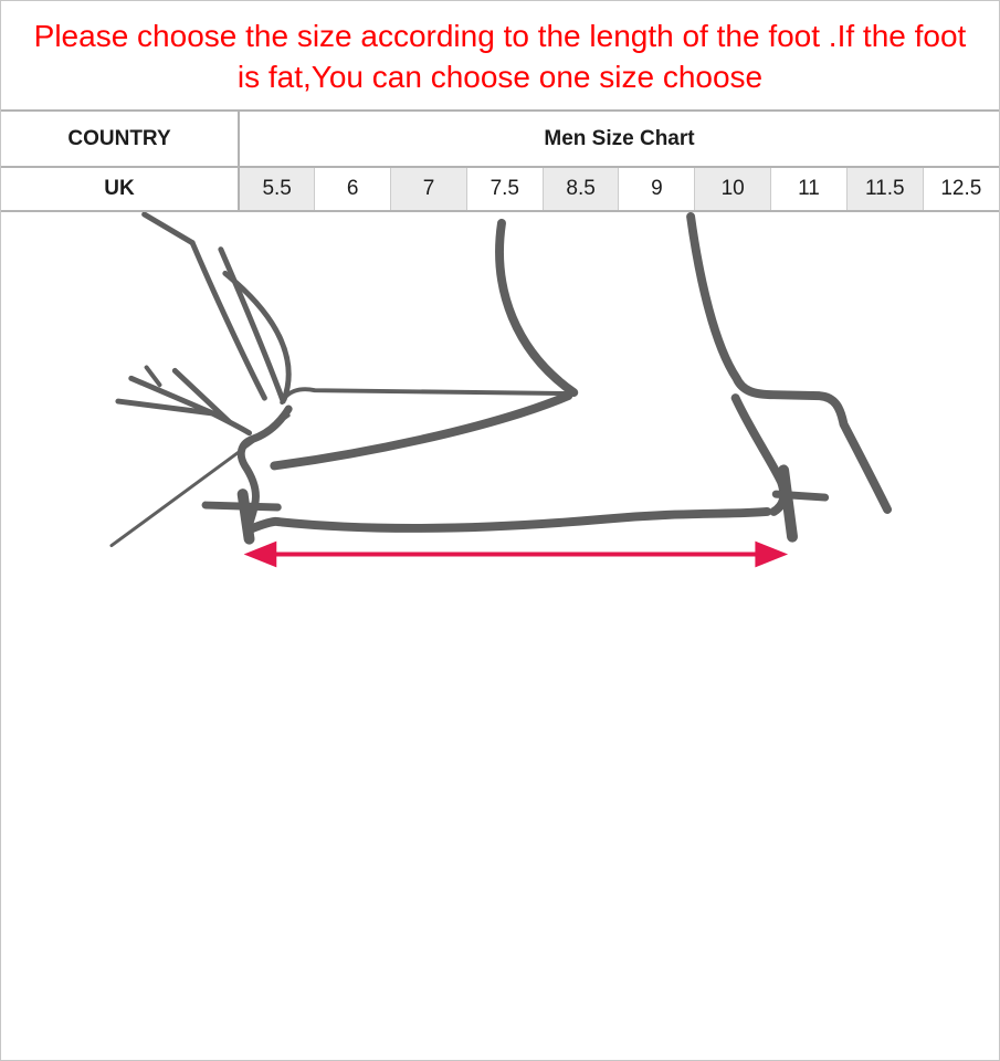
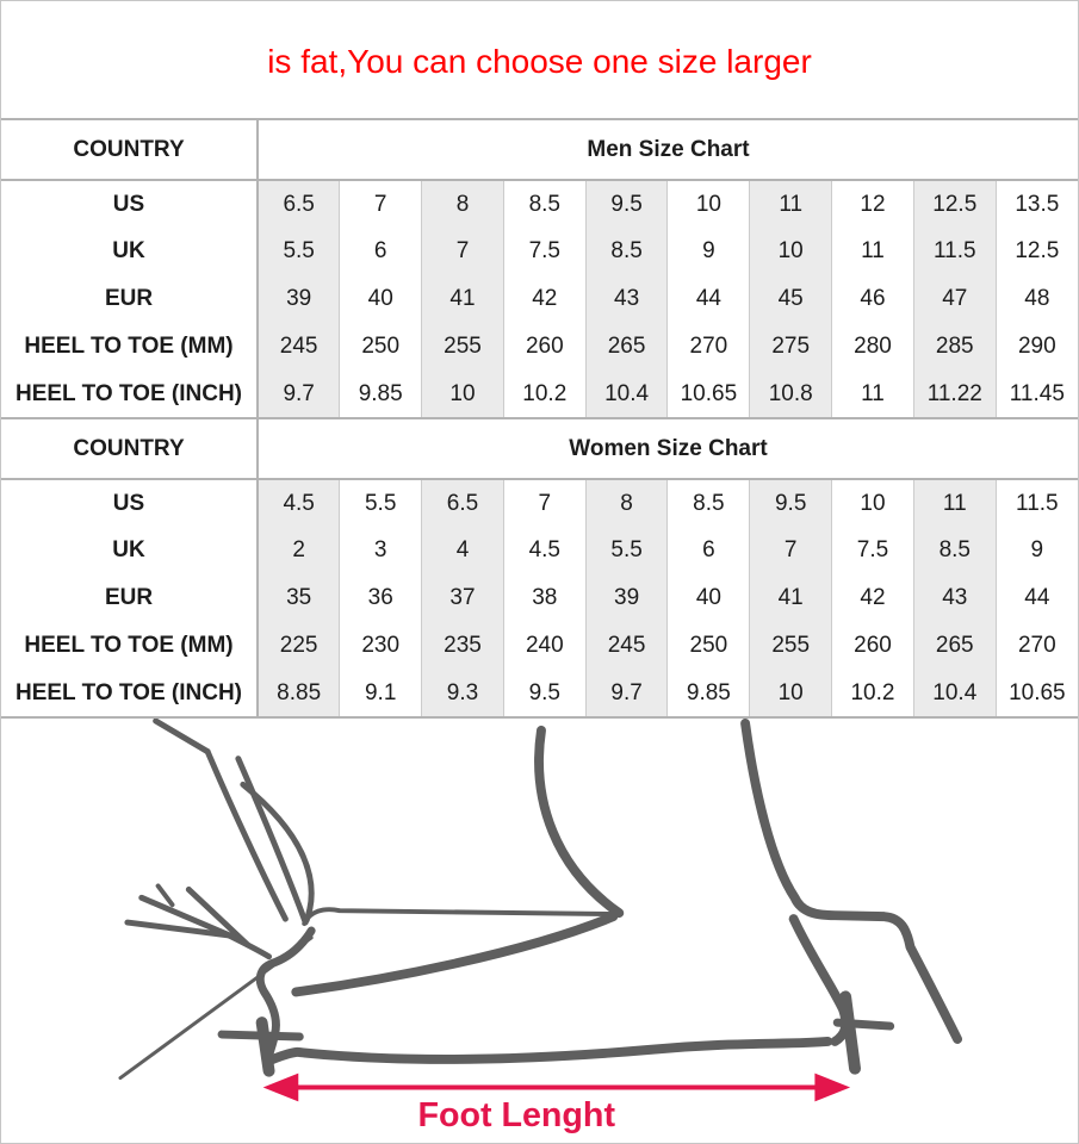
- Please choose the size according to the length of the foot .If the foot
- is fat,You can choose one size choose
+ is fat,You can choose one size larger
  COUNTRY	Men Size Chart
+ US	6.5	7	8	8.5	9.5	10	11	12	12.5	13.5
  UK	5.5	6	7	7.5	8.5	9	10	11	11.5	12.5
+ EUR	39	40	41	42	43	44	45	46	47	48
+ HEEL TO TOE (MM)	245	250	255	260	265	270	275	280	285	290
+ HEEL TO TOE (INCH)	9.7	9.85	10	10.2	10.4	10.65	10.8	11	11.22	11.45
+ COUNTRY	Women Size Chart
+ US	4.5	5.5	6.5	7	8	8.5	9.5	10	11	11.5
+ UK	2	3	4	4.5	5.5	6	7	7.5	8.5	9
+ EUR	35	36	37	38	39	40	41	42	43	44
+ HEEL TO TOE (MM)	225	230	235	240	245	250	255	260	265	270
+ HEEL TO TOE (INCH)	8.85	9.1	9.3	9.5	9.7	9.85	10	10.2	10.4	10.65
+ Foot Lenght
